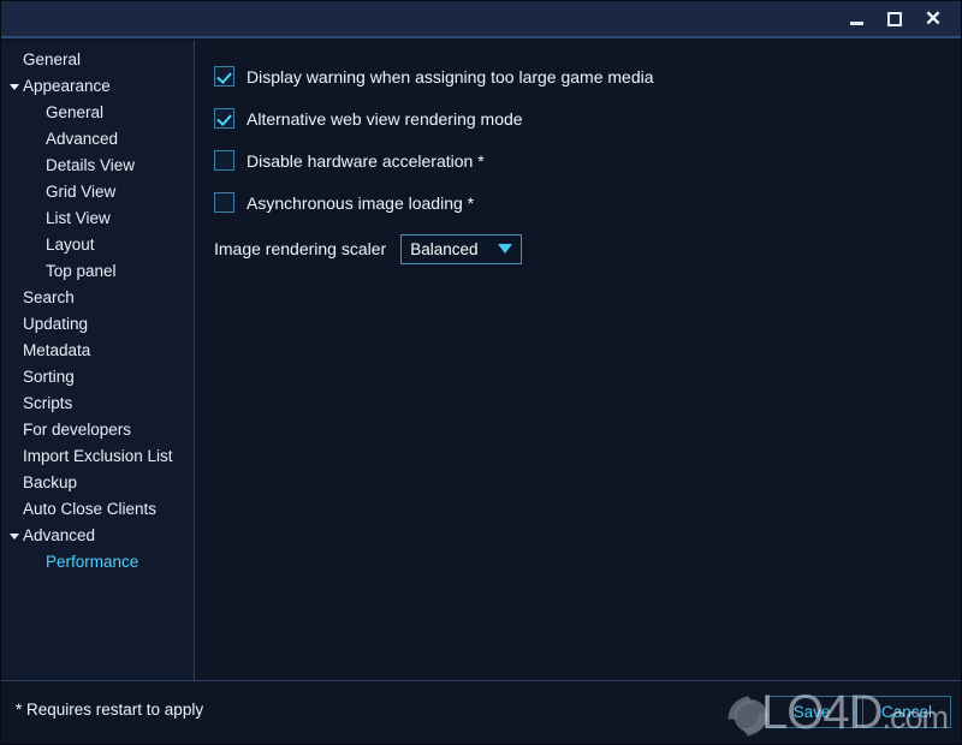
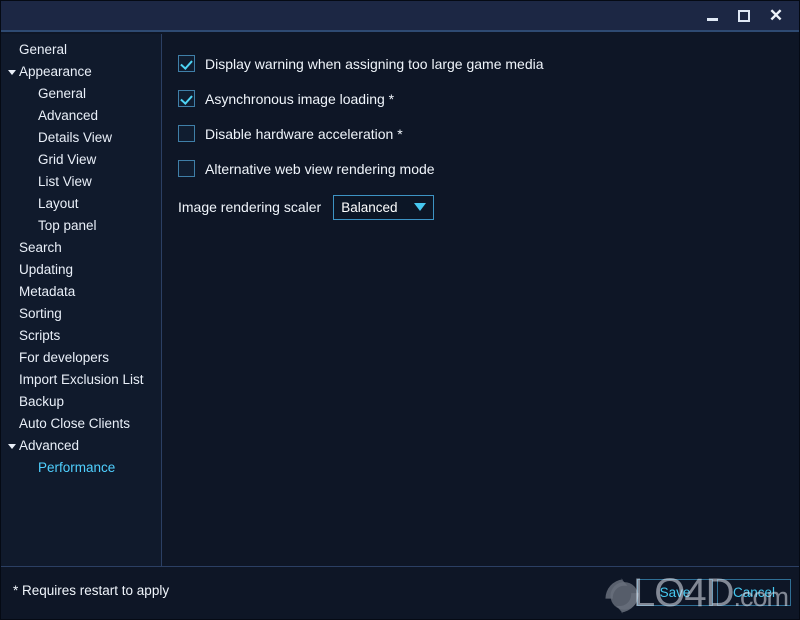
  ✕
  General
  Appearance
  General
  Advanced
  Details View
  Grid View
  List View
  Layout
  Top panel
  Search
  Updating
  Metadata
  Sorting
  Scripts
  For developers
  Import Exclusion List
  Backup
  Auto Close Clients
  Advanced
  Performance
  Display warning when assigning too large game media
- Alternative web view rendering mode
+ Asynchronous image loading *
  Disable hardware acceleration *
- Asynchronous image loading *
+ Alternative web view rendering mode
  Image rendering scaler
  Balanced
  * Requires restart to apply
  Save
  Cancel
  LO4D.com
